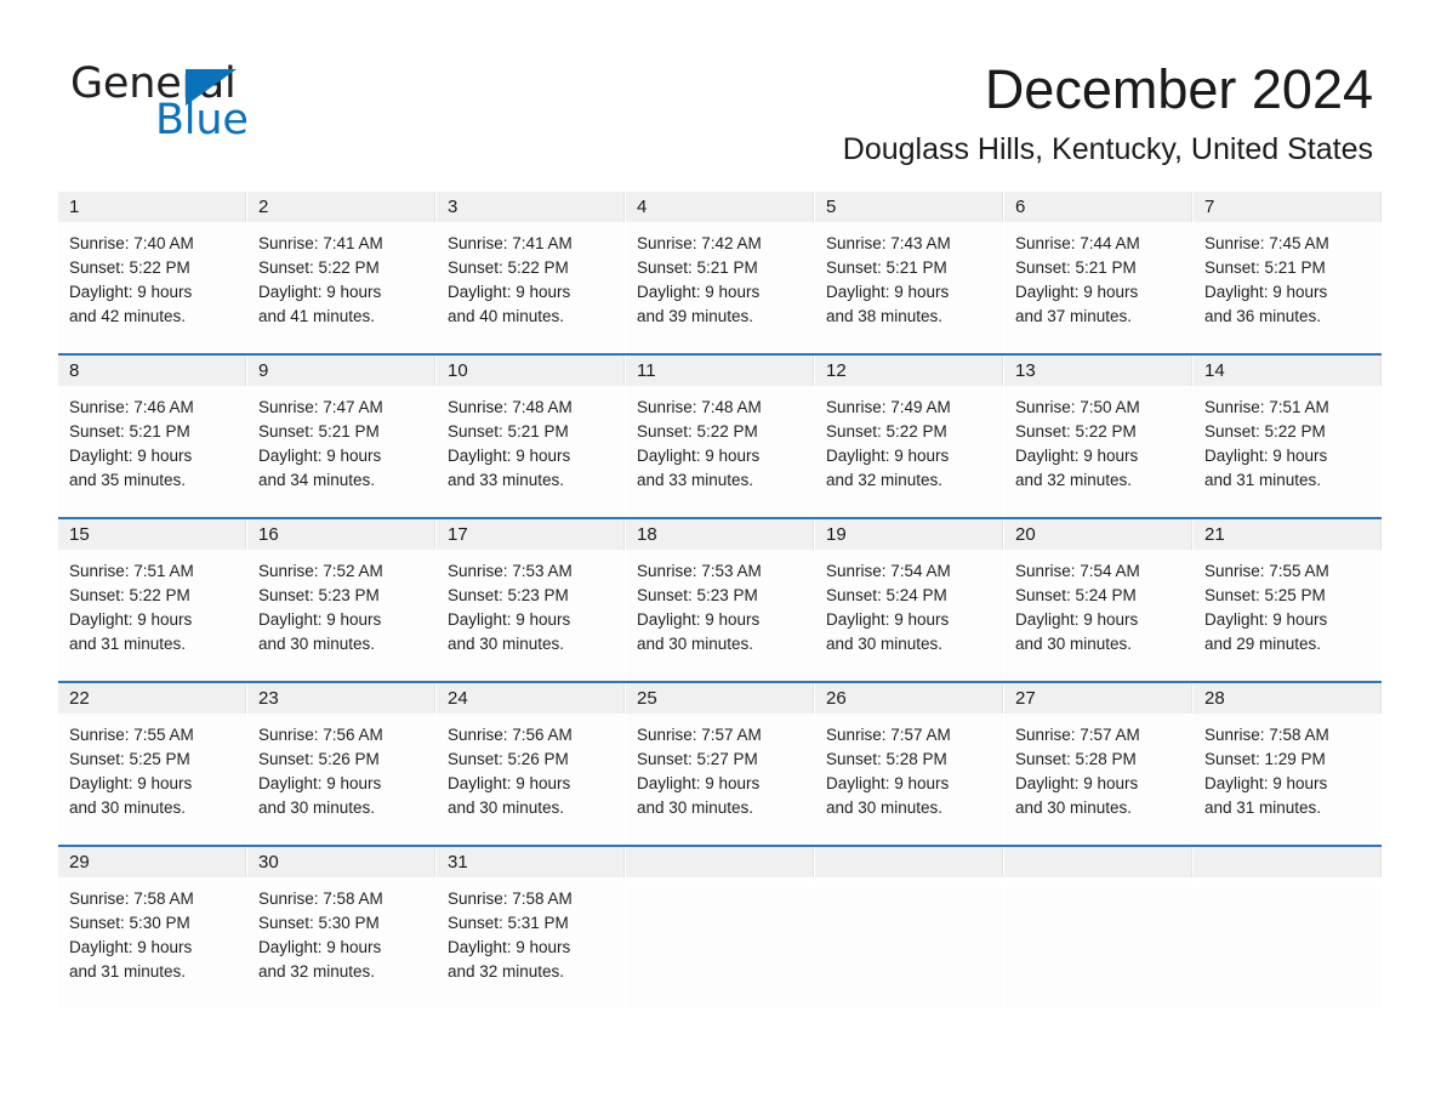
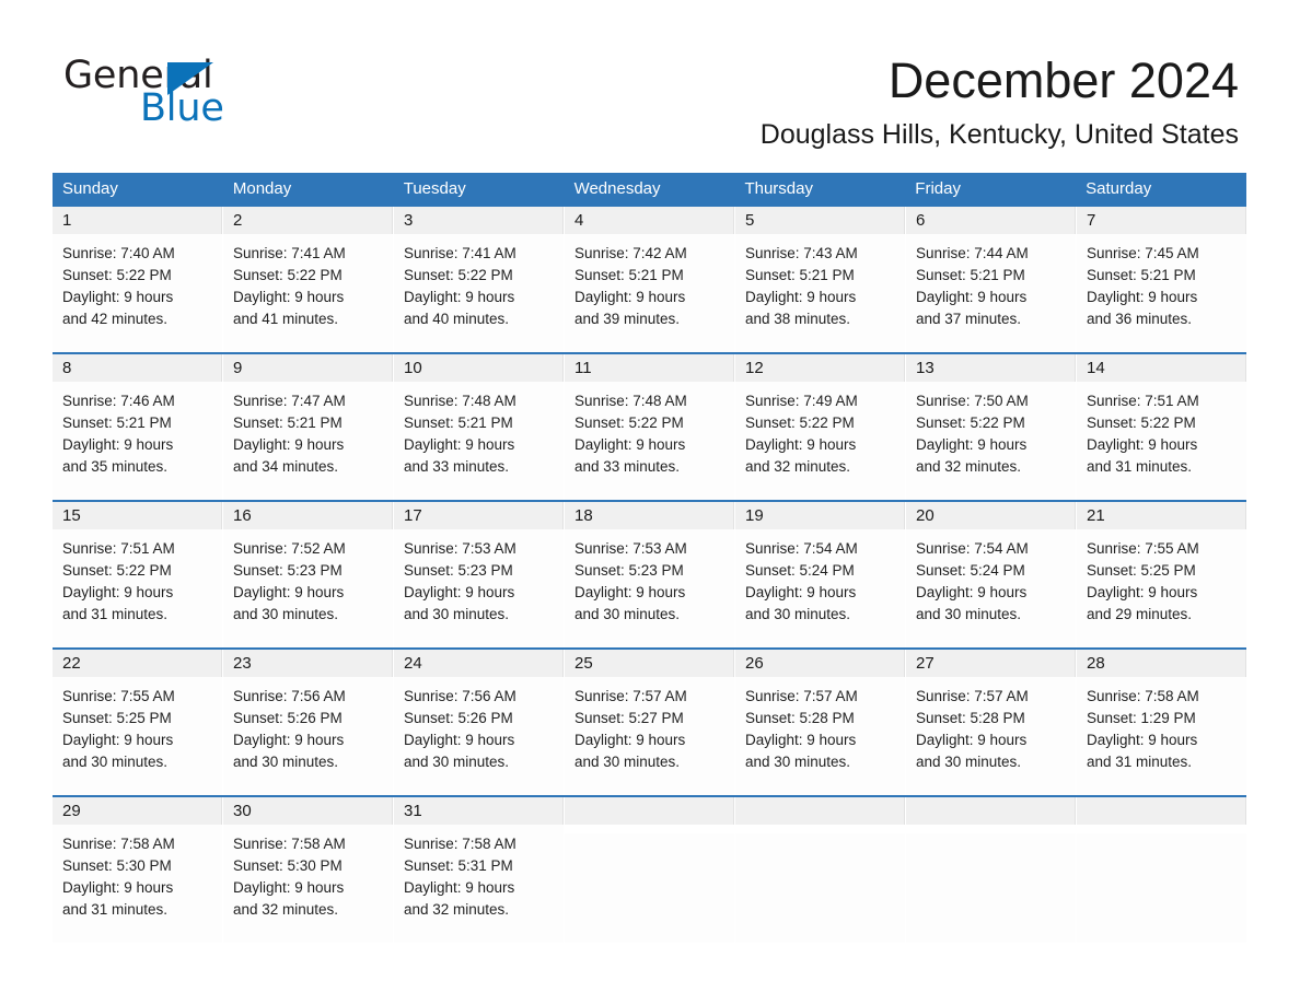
  General
  Blue
  December 2024
  Douglass Hills, Kentucky, United States
+ Sunday
+ Monday
+ Tuesday
+ Wednesday
+ Thursday
+ Friday
+ Saturday
  1
  Sunrise: 7:40 AM
  Sunset: 5:22 PM
  Daylight: 9 hours
  and 42 minutes.
  2
  Sunrise: 7:41 AM
  Sunset: 5:22 PM
  Daylight: 9 hours
  and 41 minutes.
  3
  Sunrise: 7:41 AM
  Sunset: 5:22 PM
  Daylight: 9 hours
  and 40 minutes.
  4
  Sunrise: 7:42 AM
  Sunset: 5:21 PM
  Daylight: 9 hours
  and 39 minutes.
  5
  Sunrise: 7:43 AM
  Sunset: 5:21 PM
  Daylight: 9 hours
  and 38 minutes.
  6
  Sunrise: 7:44 AM
  Sunset: 5:21 PM
  Daylight: 9 hours
  and 37 minutes.
  7
  Sunrise: 7:45 AM
  Sunset: 5:21 PM
  Daylight: 9 hours
  and 36 minutes.
  8
  Sunrise: 7:46 AM
  Sunset: 5:21 PM
  Daylight: 9 hours
  and 35 minutes.
  9
  Sunrise: 7:47 AM
  Sunset: 5:21 PM
  Daylight: 9 hours
  and 34 minutes.
  10
  Sunrise: 7:48 AM
  Sunset: 5:21 PM
  Daylight: 9 hours
  and 33 minutes.
  11
  Sunrise: 7:48 AM
  Sunset: 5:22 PM
  Daylight: 9 hours
  and 33 minutes.
  12
  Sunrise: 7:49 AM
  Sunset: 5:22 PM
  Daylight: 9 hours
  and 32 minutes.
  13
  Sunrise: 7:50 AM
  Sunset: 5:22 PM
  Daylight: 9 hours
  and 32 minutes.
  14
  Sunrise: 7:51 AM
  Sunset: 5:22 PM
  Daylight: 9 hours
  and 31 minutes.
  15
  Sunrise: 7:51 AM
  Sunset: 5:22 PM
  Daylight: 9 hours
  and 31 minutes.
  16
  Sunrise: 7:52 AM
  Sunset: 5:23 PM
  Daylight: 9 hours
  and 30 minutes.
  17
  Sunrise: 7:53 AM
  Sunset: 5:23 PM
  Daylight: 9 hours
  and 30 minutes.
  18
  Sunrise: 7:53 AM
  Sunset: 5:23 PM
  Daylight: 9 hours
  and 30 minutes.
  19
  Sunrise: 7:54 AM
  Sunset: 5:24 PM
  Daylight: 9 hours
  and 30 minutes.
  20
  Sunrise: 7:54 AM
  Sunset: 5:24 PM
  Daylight: 9 hours
  and 30 minutes.
  21
  Sunrise: 7:55 AM
  Sunset: 5:25 PM
  Daylight: 9 hours
  and 29 minutes.
  22
  Sunrise: 7:55 AM
  Sunset: 5:25 PM
  Daylight: 9 hours
  and 30 minutes.
  23
  Sunrise: 7:56 AM
  Sunset: 5:26 PM
  Daylight: 9 hours
  and 30 minutes.
  24
  Sunrise: 7:56 AM
  Sunset: 5:26 PM
  Daylight: 9 hours
  and 30 minutes.
  25
  Sunrise: 7:57 AM
  Sunset: 5:27 PM
  Daylight: 9 hours
  and 30 minutes.
  26
  Sunrise: 7:57 AM
  Sunset: 5:28 PM
  Daylight: 9 hours
  and 30 minutes.
  27
  Sunrise: 7:57 AM
  Sunset: 5:28 PM
  Daylight: 9 hours
  and 30 minutes.
  28
  Sunrise: 7:58 AM
  Sunset: 1:29 PM
  Daylight: 9 hours
  and 31 minutes.
  29
  Sunrise: 7:58 AM
  Sunset: 5:30 PM
  Daylight: 9 hours
  and 31 minutes.
  30
  Sunrise: 7:58 AM
  Sunset: 5:30 PM
  Daylight: 9 hours
  and 32 minutes.
  31
  Sunrise: 7:58 AM
  Sunset: 5:31 PM
  Daylight: 9 hours
  and 32 minutes.
